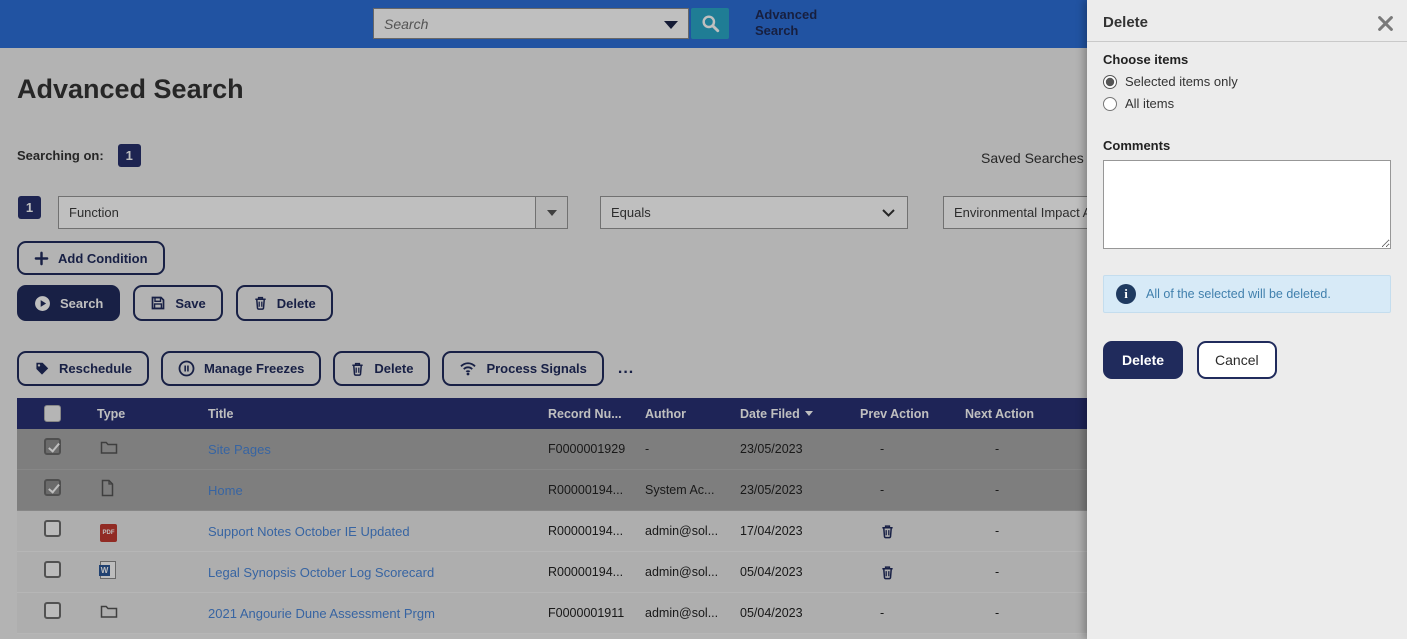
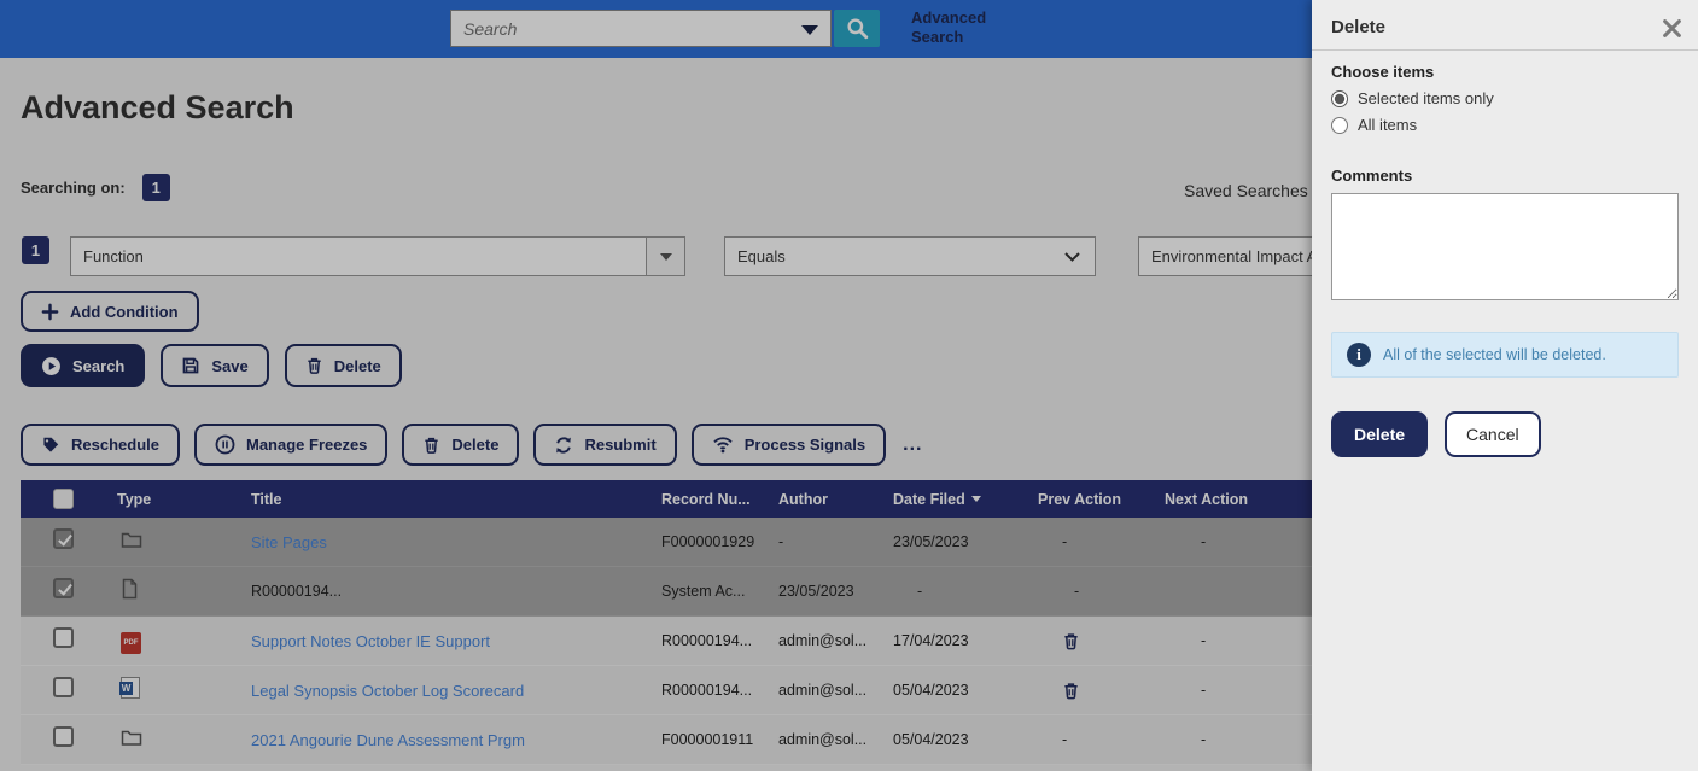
  Search
  Advanced Search
  Advanced Search
  Searching on:
  1
  Saved Searches
  1
  Function
  Equals
  Environmental Impact
  Add Condition
  Search
  Save
  Delete
  Reschedule
  Manage Freezes
  Delete
+ Resubmit
  Process Signals
  ...
  Type
  Title
  Record Nu...
  Author
  Date Filed
  Prev Action
  Next Action
  Site Pages
  F0000001929
  -
  23/05/2023
  -
  -
- Home
  R00000194...
  System Ac...
  23/05/2023
  -
  -
- Support Notes October IE Updated
+ Support Notes October IE Support
  R00000194...
  admin@sol...
  17/04/2023
  -
  W
  Legal Synopsis October Log Scorecard
  R00000194...
  admin@sol...
  05/04/2023
  -
  2021 Angourie Dune Assessment Prgm
  F0000001911
  admin@sol...
  05/04/2023
  -
  -
  Delete
  Choose items
  Selected items only
  All items
  Comments
  i
  All of the selected will be deleted.
  Delete
  Cancel
